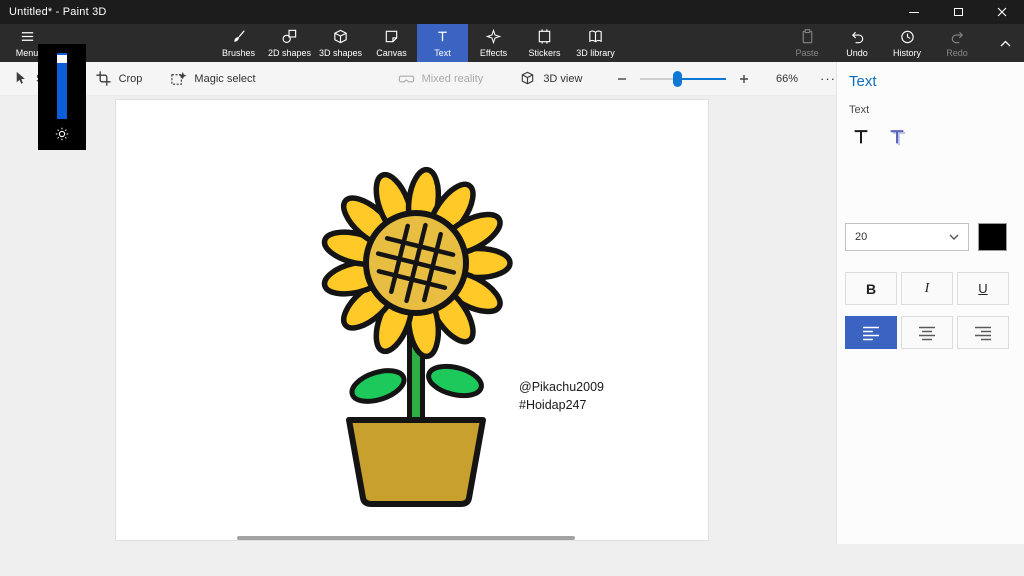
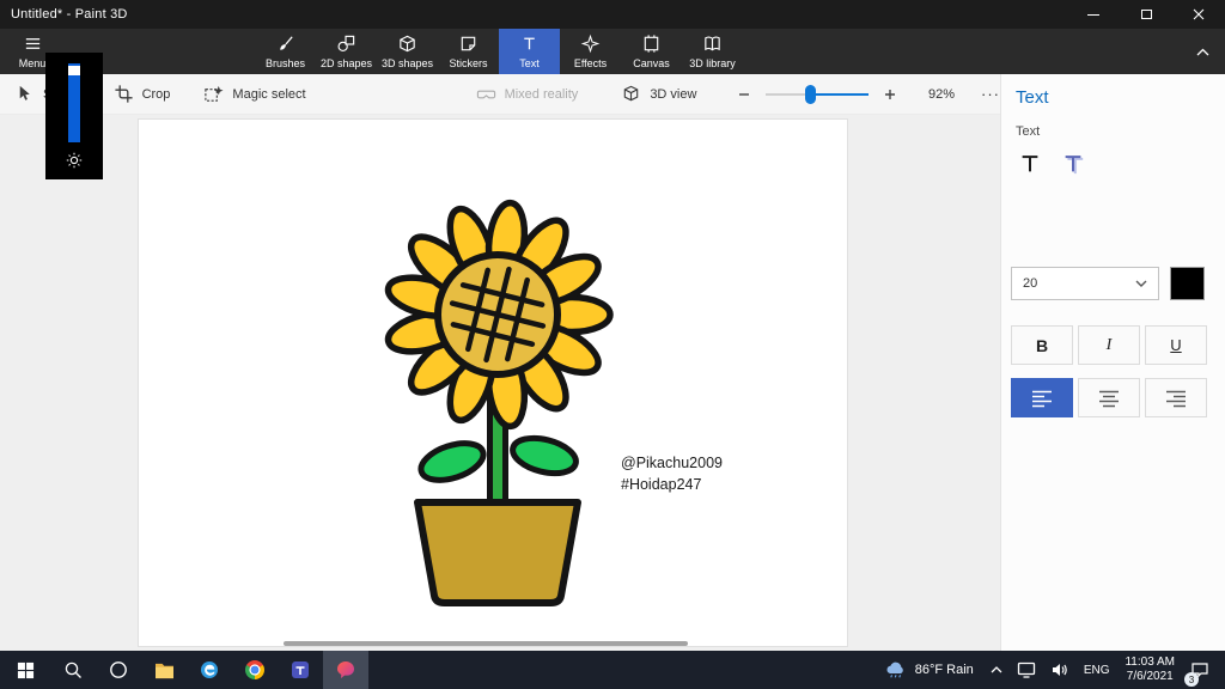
  Untitled* - Paint 3D
  Menu
  Brushes
  2D shapes
  3D shapes
- Canvas
+ Stickers
  Text
  Effects
- Stickers
+ Canvas
  3D library
- Paste
- Undo
- History
- Redo
  Crop
  Magic select
  Mixed reality
  3D view
- 66%
+ 92%
  ···
  @Pikachu2009
  #Hoidap247
  Text
  Text
  20
  B
  I
  U
+ 86°F Rain
+ ENG
+ 11:03 AM
+ 7/6/2021
+ 3
